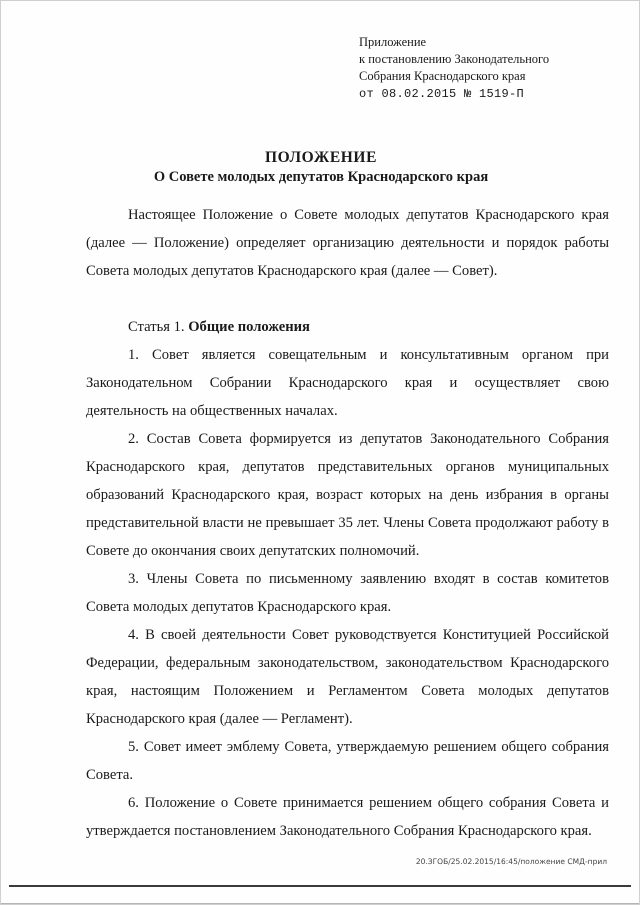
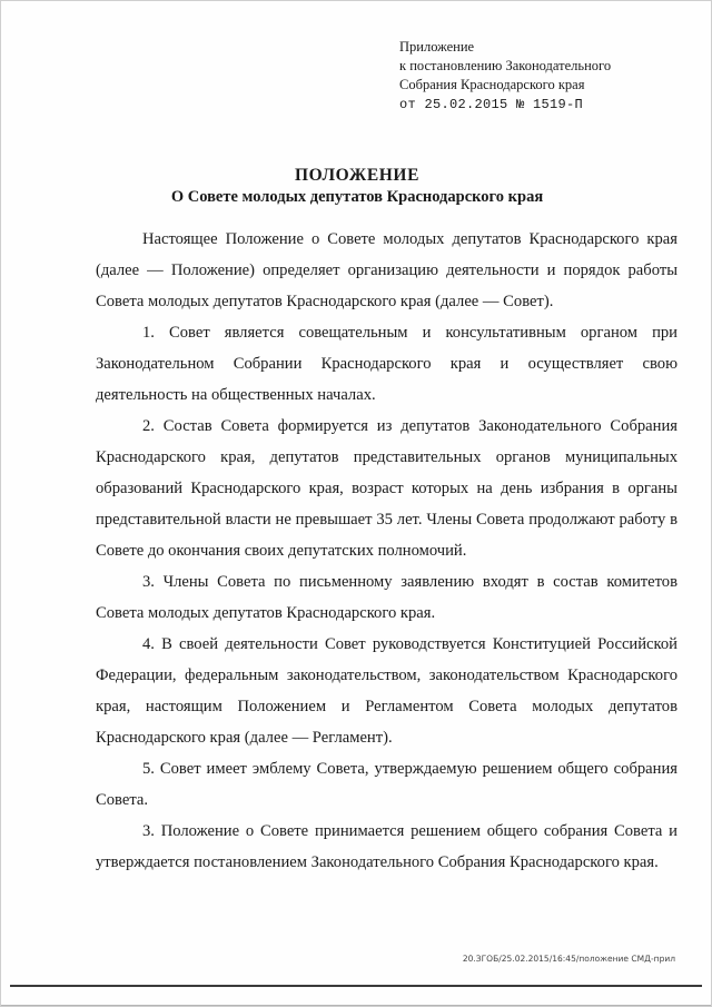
  Приложение
  к постановлению Законодательного
  Собрания Краснодарского края
- от 08.02.2015 № 1519-П
+ от 25.02.2015 № 1519-П
  ПОЛОЖЕНИЕ
  О Совете молодых депутатов Краснодарского края
  Настоящее Положение о Совете молодых депутатов Краснодарского края (далее — Положение) определяет организацию деятельности и порядок работы Совета молодых депутатов Краснодарского края (далее — Совет).
- Статья 1. Общие положения
  1. Совет является совещательным и консультативным органом при Законодательном Собрании Краснодарского края и осуществляет свою деятельность на общественных началах.
  2. Состав Совета формируется из депутатов Законодательного Собрания Краснодарского края, депутатов представительных органов муниципальных образований Краснодарского края, возраст которых на день избрания в органы представительной власти не превышает 35 лет. Члены Совета продолжают работу в Совете до окончания своих депутатских полномочий.
  3. Члены Совета по письменному заявлению входят в состав комитетов Совета молодых депутатов Краснодарского края.
  4. В своей деятельности Совет руководствуется Конституцией Российской Федерации, федеральным законодательством, законодательством Краснодарского края, настоящим Положением и Регламентом Совета молодых депутатов Краснодарского края (далее — Регламент).
  5. Совет имеет эмблему Совета, утверждаемую решением общего собрания Совета.
- 6. Положение о Совете принимается решением общего собрания Совета и утверждается постановлением Законодательного Собрания Краснодарского края.
+ 3. Положение о Совете принимается решением общего собрания Совета и утверждается постановлением Законодательного Собрания Краснодарского края.
  20.ЗГОБ/25.02.2015/16:45/положение СМД-прил
